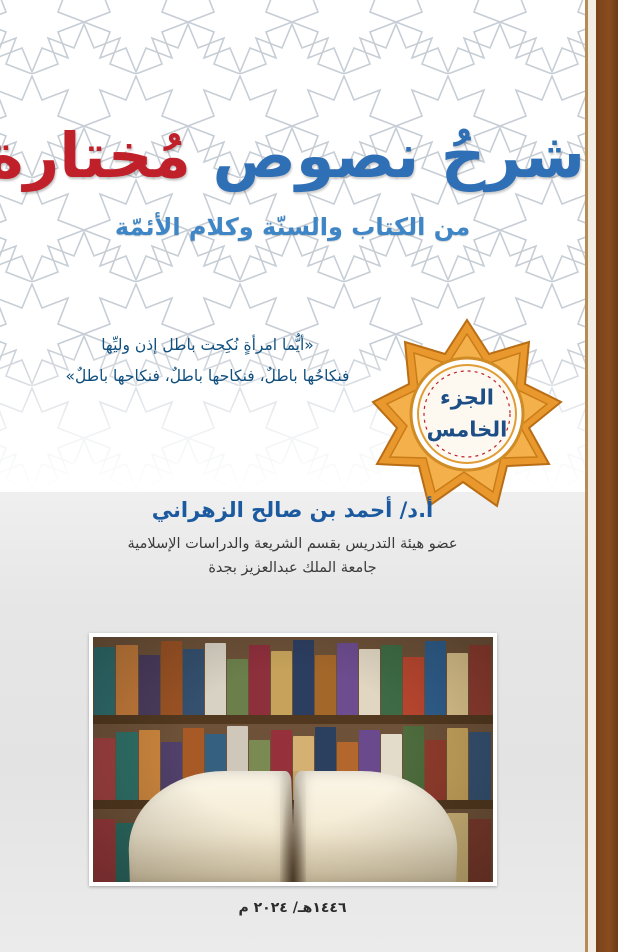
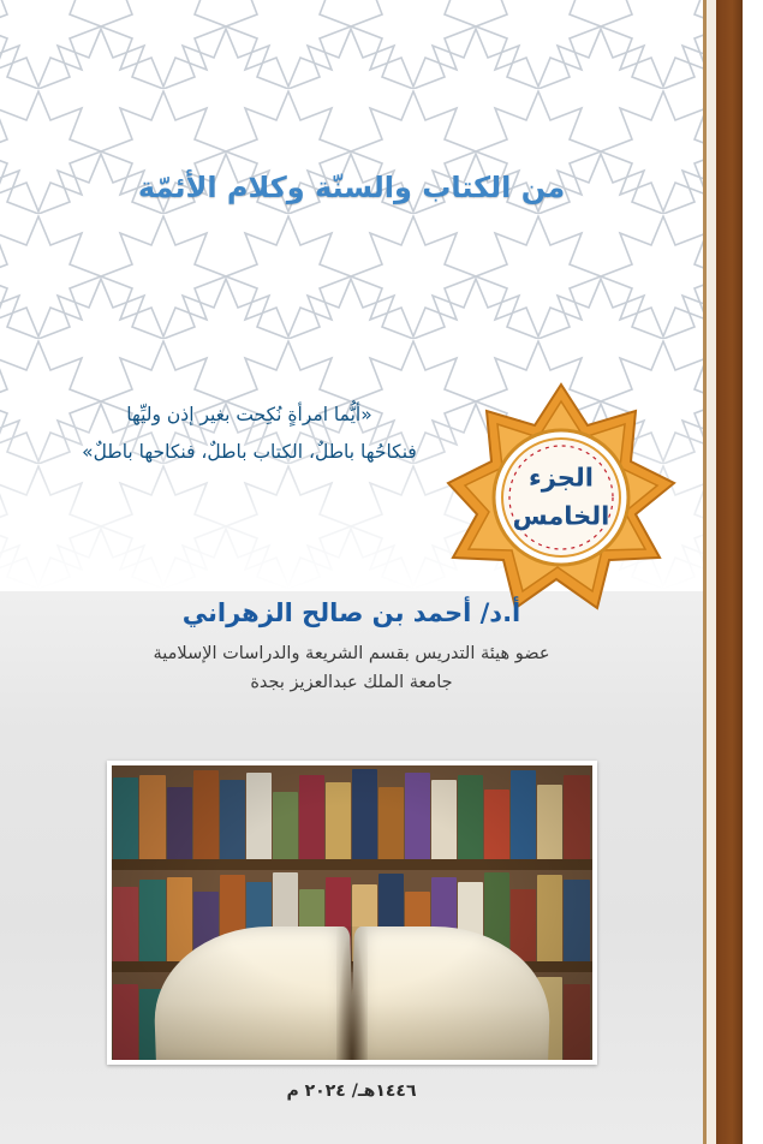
- شرحُ نصوص مُختارة
  من الكتاب والسنّة وكلام الأئمّة
- «أيُّما امرأةٍ نُكِحت باطل إذن وليِّها
+ «أيُّما امرأةٍ نُكِحت بغير إذن وليِّها
- فنكاحُها باطلٌ، فنكاحها باطلٌ، فنكاحها باطلٌ»
+ فنكاحُها باطلٌ، الكتاب باطلٌ، فنكاحها باطلٌ»
  الجزء
  الخامس
  أ.د/ أحمد بن صالح الزهراني
  عضو هيئة التدريس بقسم الشريعة والدراسات الإسلامية
  جامعة الملك عبدالعزيز بجدة
  ١٤٤٦هـ/ ٢٠٢٤ م
